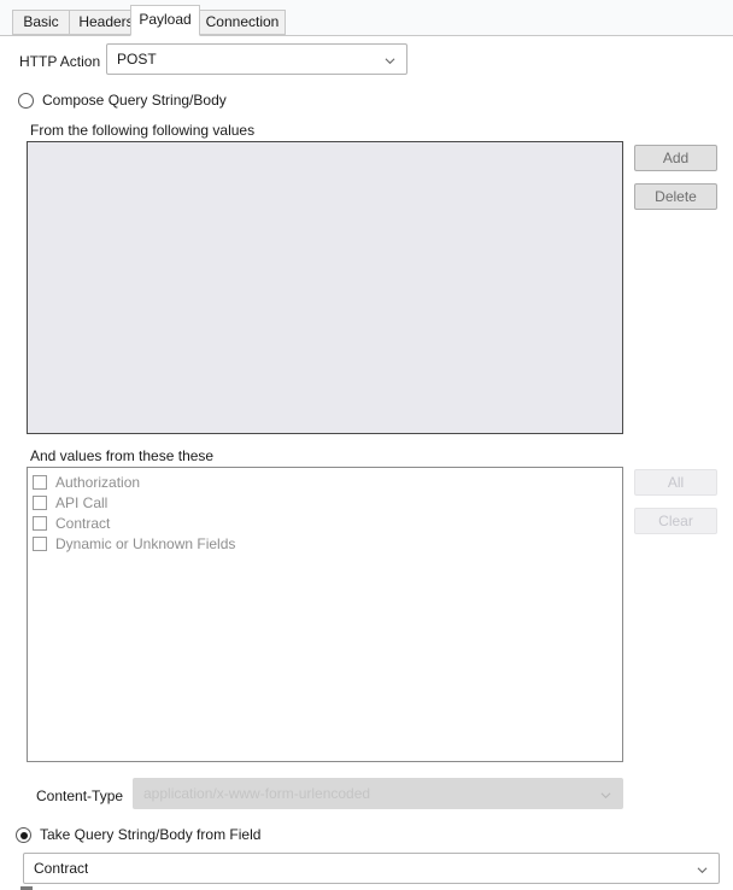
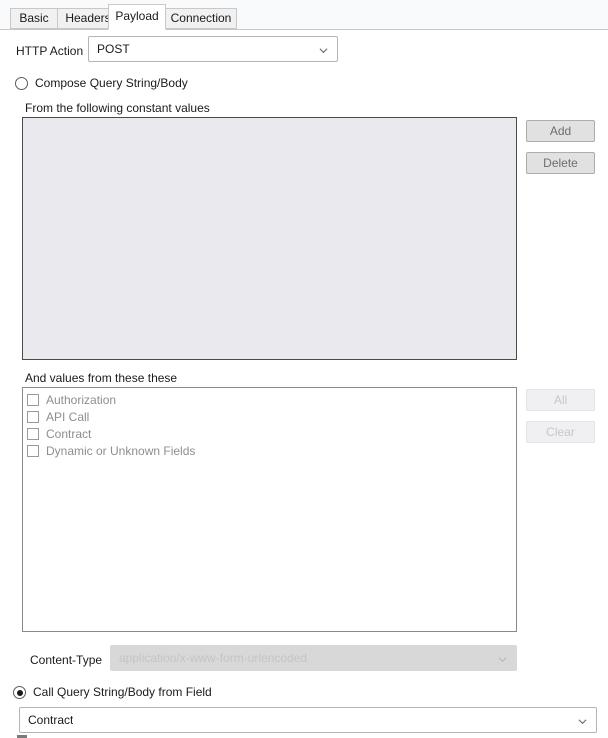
  Basic
  Header
  Payload
  Connection
  HTTP Action
  POST
  Compose Query String/Body
- From the following following values
+ From the following constant values
  Add
  Delete
  And values from these these
  Authorization
  API Call
  Contract
  Dynamic or Unknown Fields
  All
  Clear
  Content-Type
- Take Query String/Body from Field
+ Call Query String/Body from Field
  Contract
